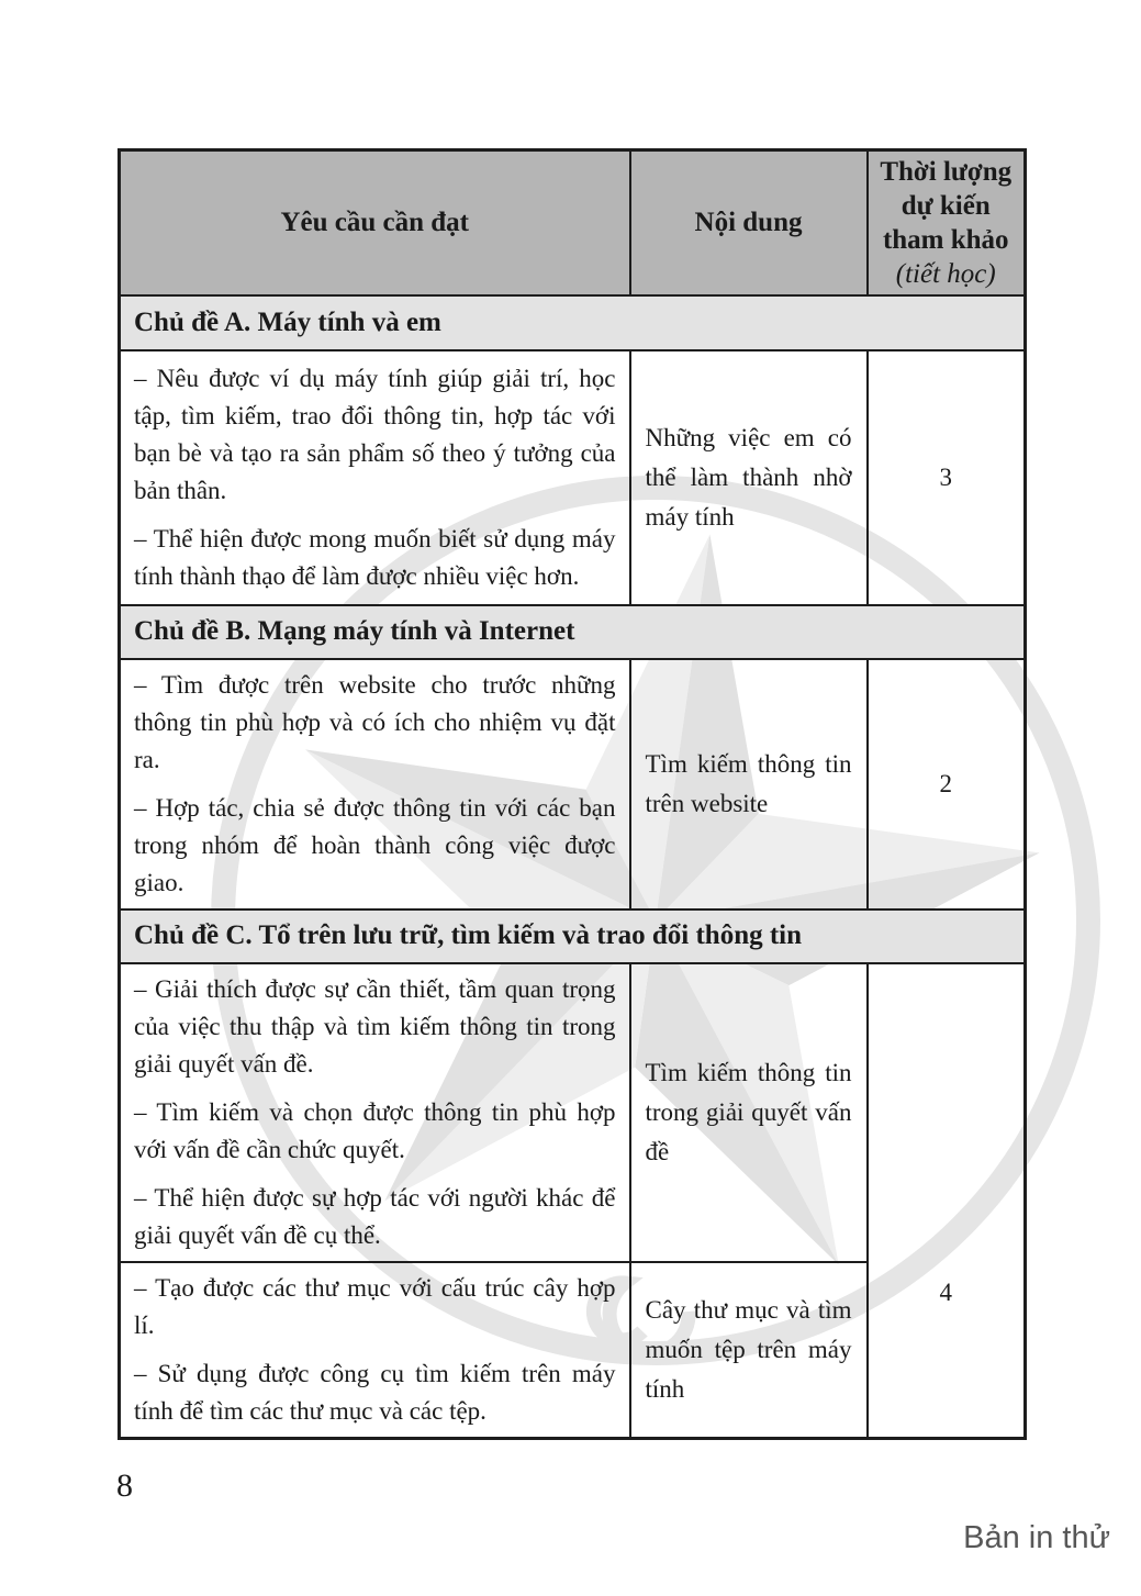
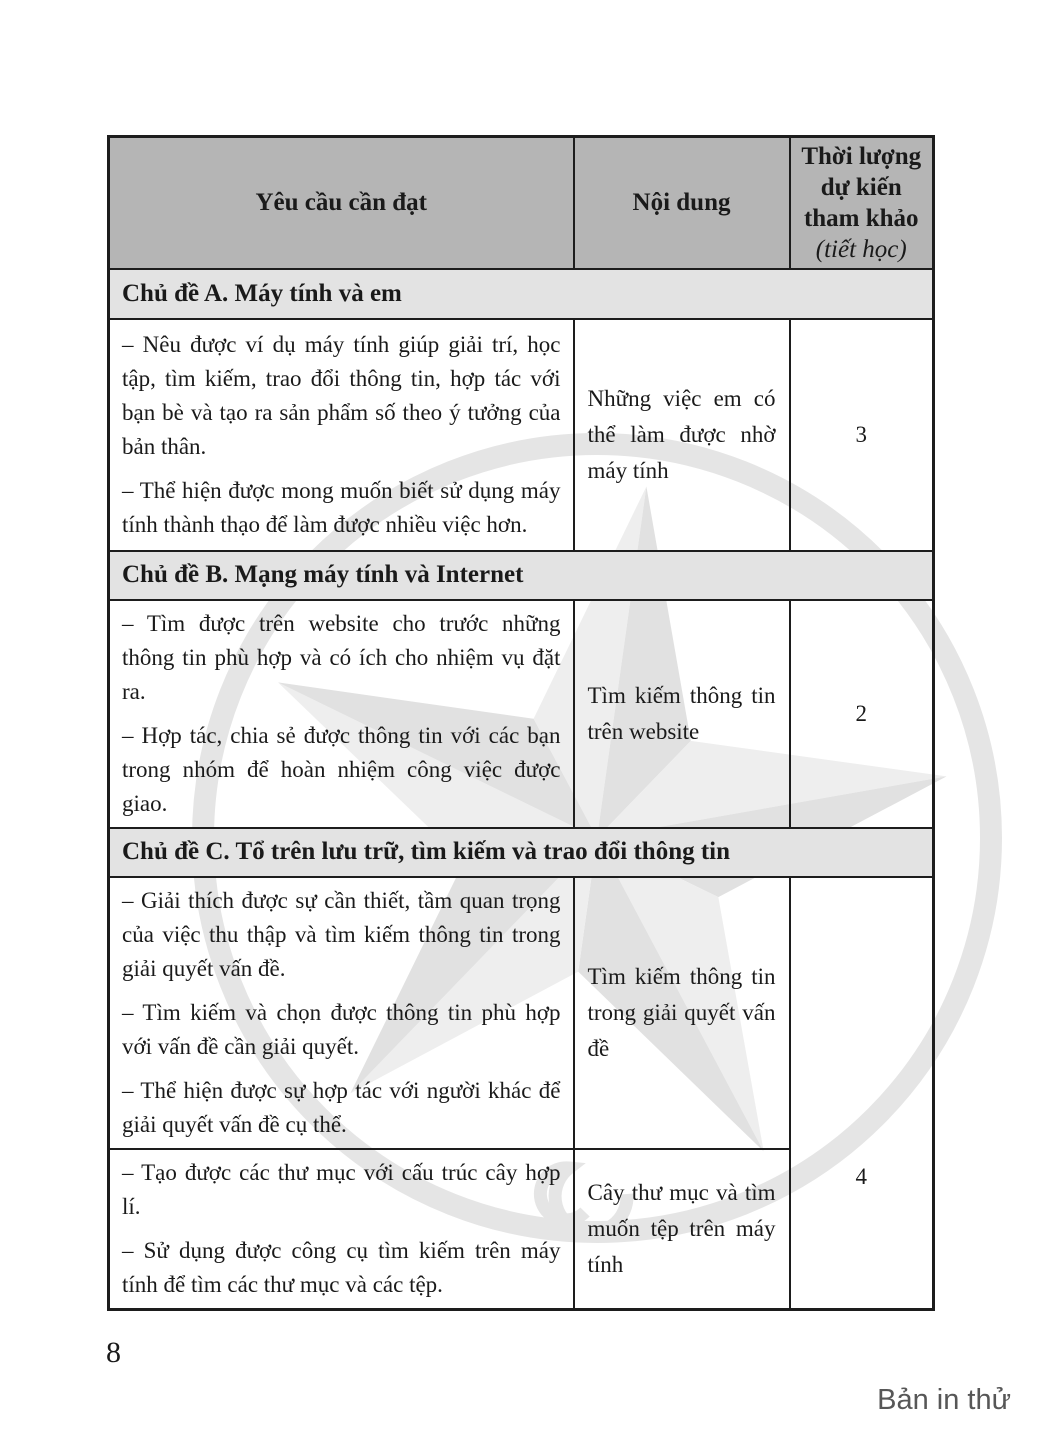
  Yêu cầu cần đạt	Nội dung	Thời lượng dự kiến tham khảo (tiết học)
  Chủ đề A. Máy tính và em
- – Nêu được ví dụ máy tính giúp giải trí, học tập, tìm kiếm, trao đổi thông tin, hợp tác với bạn bè và tạo ra sản phẩm số theo ý tưởng của bản thân. – Thể hiện được mong muốn biết sử dụng máy tính thành thạo để làm được nhiều việc hơn.	Những việc em có thể làm thành nhờ máy tính	3
+ – Nêu được ví dụ máy tính giúp giải trí, học tập, tìm kiếm, trao đổi thông tin, hợp tác với bạn bè và tạo ra sản phẩm số theo ý tưởng của bản thân. – Thể hiện được mong muốn biết sử dụng máy tính thành thạo để làm được nhiều việc hơn.	Những việc em có thể làm được nhờ máy tính	3
  Chủ đề B. Mạng máy tính và Internet
- – Tìm được trên website cho trước những thông tin phù hợp và có ích cho nhiệm vụ đặt ra. – Hợp tác, chia sẻ được thông tin với các bạn trong nhóm để hoàn thành công việc được giao.	Tìm kiếm thông tin trên website	2
+ – Tìm được trên website cho trước những thông tin phù hợp và có ích cho nhiệm vụ đặt ra. – Hợp tác, chia sẻ được thông tin với các bạn trong nhóm để hoàn nhiệm công việc được giao.	Tìm kiếm thông tin trên website	2
  Chủ đề C. Tổ trên lưu trữ, tìm kiếm và trao đổi thông tin
- – Giải thích được sự cần thiết, tầm quan trọng của việc thu thập và tìm kiếm thông tin trong giải quyết vấn đề. – Tìm kiếm và chọn được thông tin phù hợp với vấn đề cần chức quyết. – Thể hiện được sự hợp tác với người khác để giải quyết vấn đề cụ thể.	Tìm kiếm thông tin trong giải quyết vấn đề	4
+ – Giải thích được sự cần thiết, tầm quan trọng của việc thu thập và tìm kiếm thông tin trong giải quyết vấn đề. – Tìm kiếm và chọn được thông tin phù hợp với vấn đề cần giải quyết. – Thể hiện được sự hợp tác với người khác để giải quyết vấn đề cụ thể.	Tìm kiếm thông tin trong giải quyết vấn đề	4
  – Tạo được các thư mục với cấu trúc cây hợp lí. – Sử dụng được công cụ tìm kiếm trên máy tính để tìm các thư mục và các tệp.	Cây thư mục và tìm muốn tệp trên máy tính
  8
  Bản in thử
